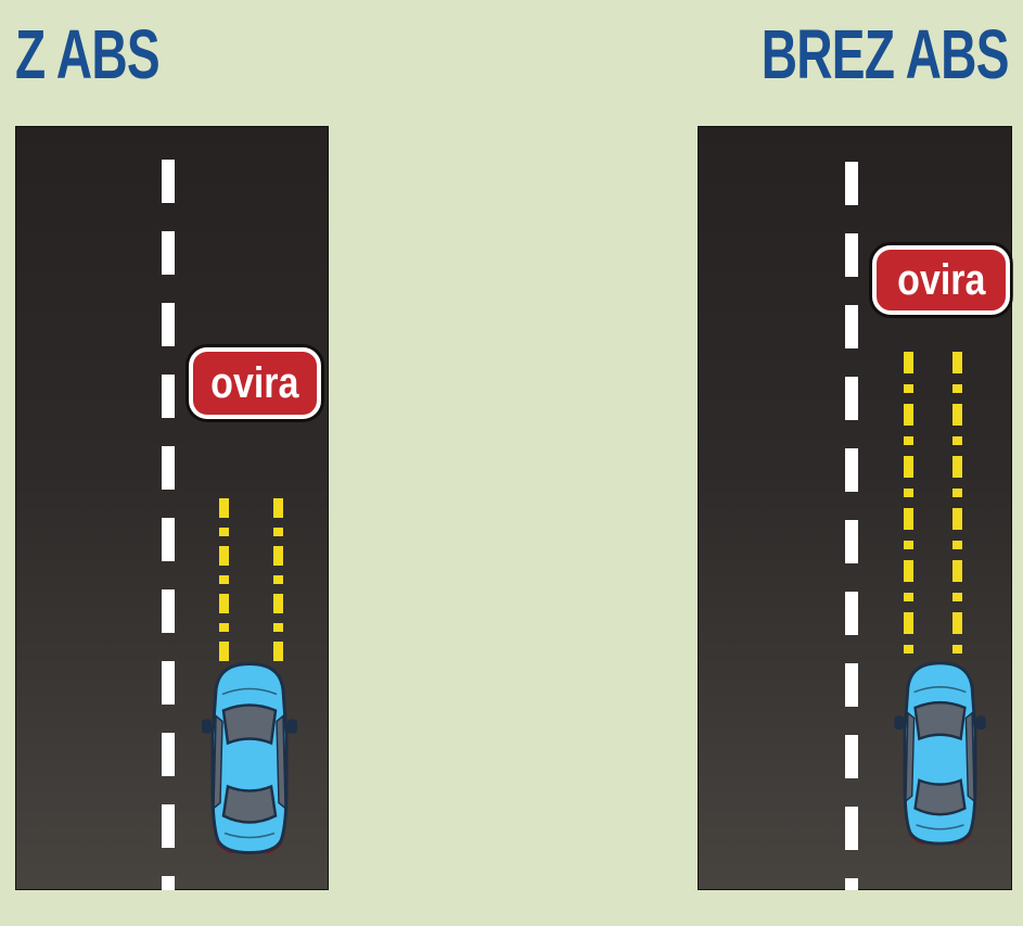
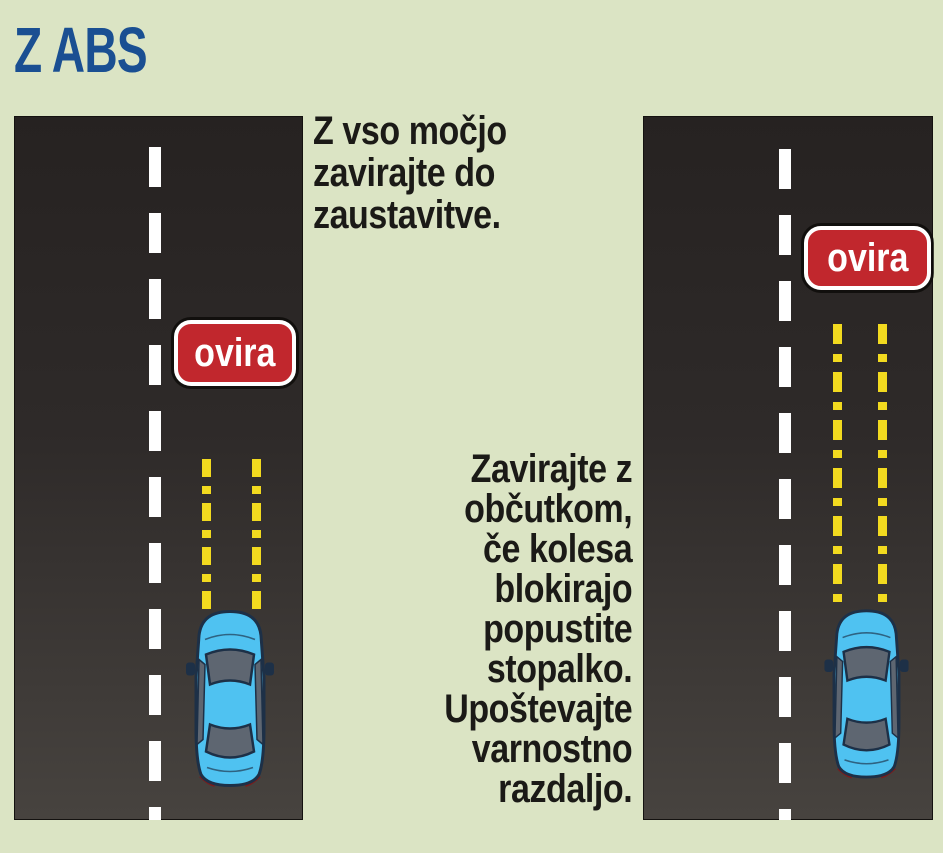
  Z ABS
- BREZ ABS
  ovira
  ovira
+ Z vso močjo
+ zavirajte do
+ zaustavitve.
+ Zavirajte z
+ občutkom,
+ če kolesa
+ blokirajo
+ popustite
+ stopalko.
+ Upoštevajte
+ varnostno
+ razdaljo.
